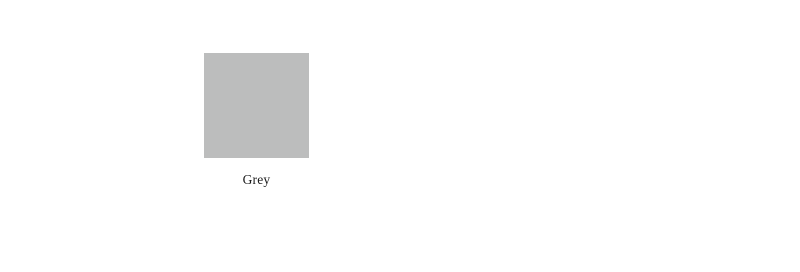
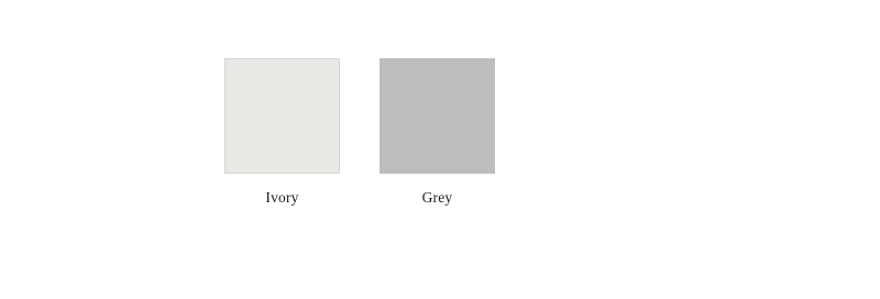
+ Ivory
  Grey
